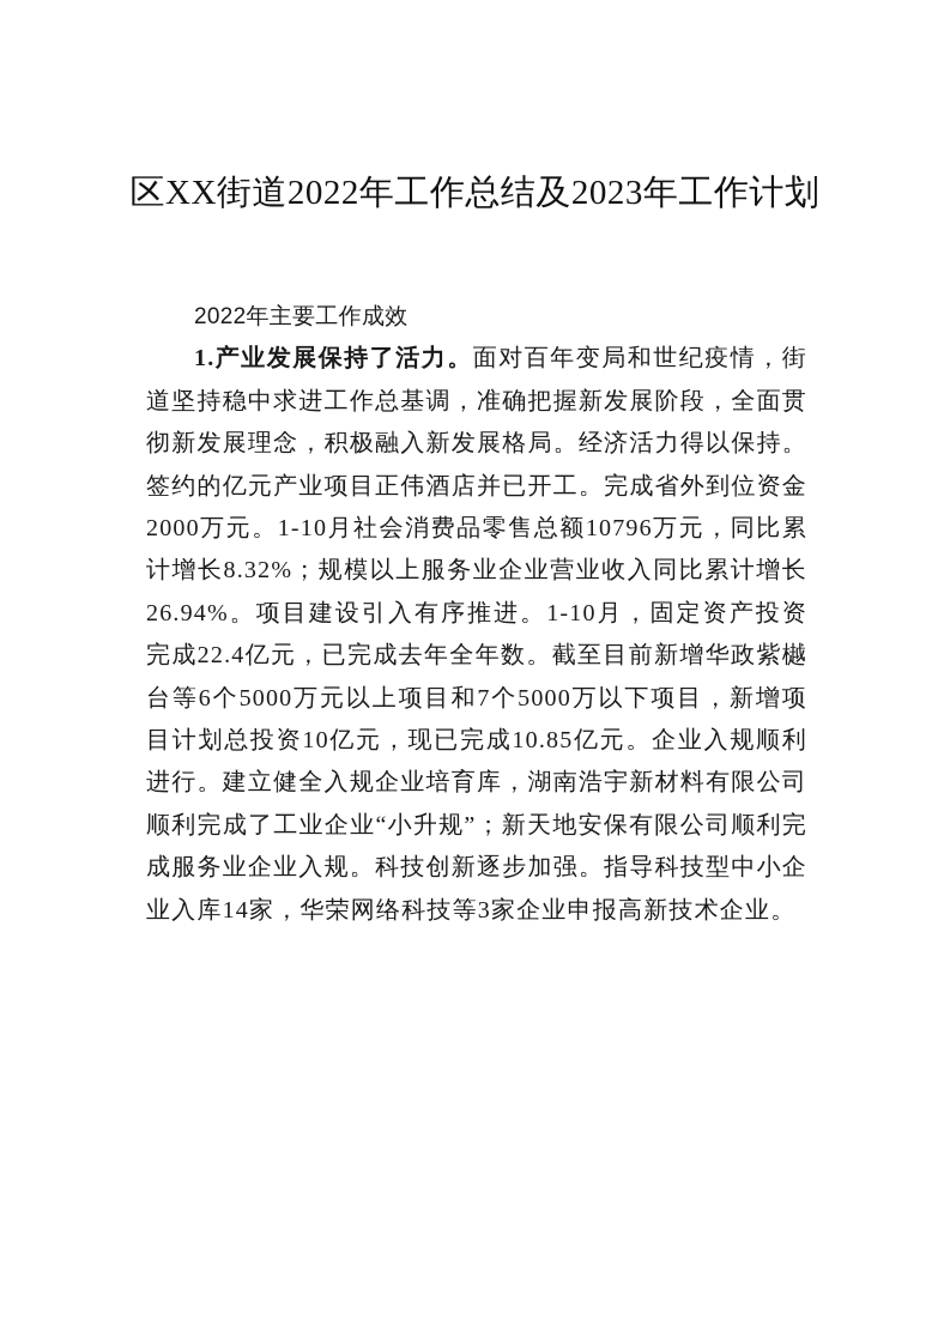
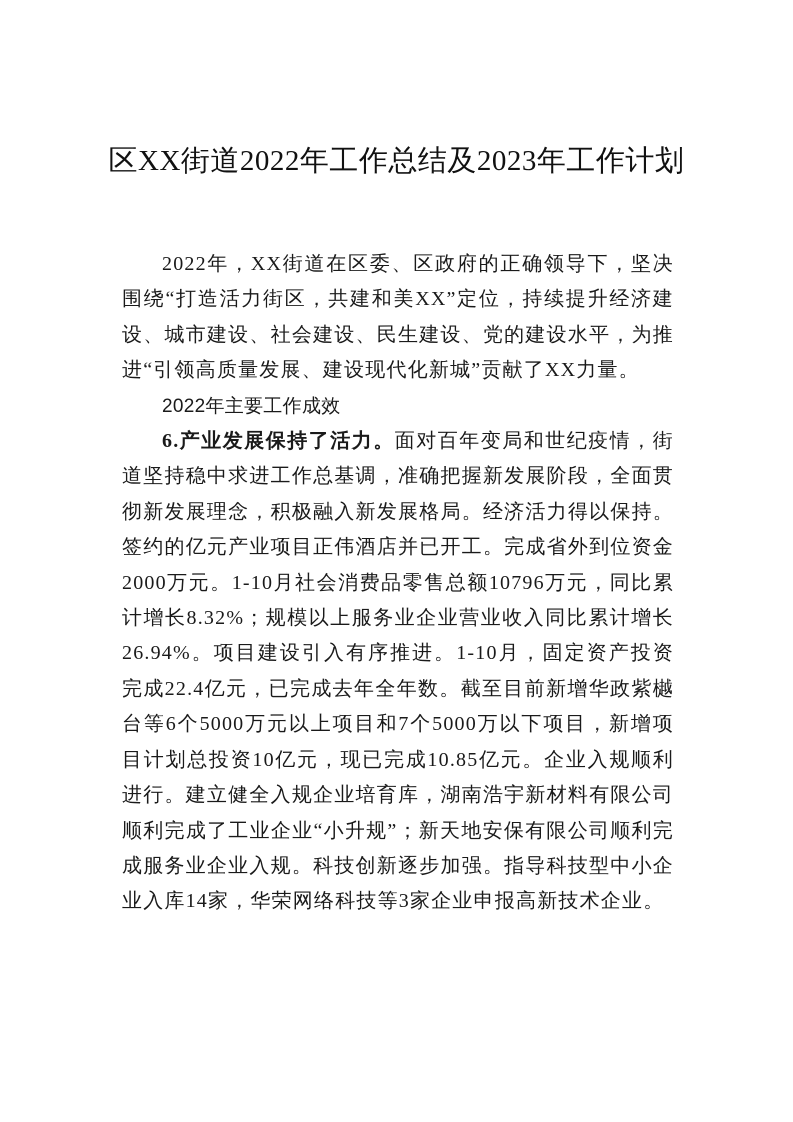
  区XX街道2022年工作总结及2023年工作计划
+ 2022年，XX街道在区委、区政府的正确领导下，坚决围绕“打造活力街区，共建和美XX”定位，持续提升经济建设、城市建设、社会建设、民生建设、党的建设水平，为推进“引领高质量发展、建设现代化新城”贡献了XX力量。
  2022年主要工作成效
- 1.产业发展保持了活力。面对百年变局和世纪疫情，街道坚持稳中求进工作总基调，准确把握新发展阶段，全面贯彻新发展理念，积极融入新发展格局。经济活力得以保持。签约的亿元产业项目正伟酒店并已开工。完成省外到位资金2000万元。1-10月社会消费品零售总额10796万元，同比累计增长8.32%；规模以上服务业企业营业收入同比累计增长26.94%。项目建设引入有序推进。1-10月，固定资产投资完成22.4亿元，已完成去年全年数。截至目前新增华政紫樾台等6个5000万元以上项目和7个5000万以下项目，新增项目计划总投资10亿元，现已完成10.85亿元。企业入规顺利进行。建立健全入规企业培育库，湖南浩宇新材料有限公司顺利完成了工业企业“小升规”；新天地安保有限公司顺利完成服务业企业入规。科技创新逐步加强。指导科技型中小企业入库14家，华荣网络科技等3家企业申报高新技术企业。
+ 6.产业发展保持了活力。面对百年变局和世纪疫情，街道坚持稳中求进工作总基调，准确把握新发展阶段，全面贯彻新发展理念，积极融入新发展格局。经济活力得以保持。签约的亿元产业项目正伟酒店并已开工。完成省外到位资金2000万元。1-10月社会消费品零售总额10796万元，同比累计增长8.32%；规模以上服务业企业营业收入同比累计增长26.94%。项目建设引入有序推进。1-10月，固定资产投资完成22.4亿元，已完成去年全年数。截至目前新增华政紫樾台等6个5000万元以上项目和7个5000万以下项目，新增项目计划总投资10亿元，现已完成10.85亿元。企业入规顺利进行。建立健全入规企业培育库，湖南浩宇新材料有限公司顺利完成了工业企业“小升规”；新天地安保有限公司顺利完成服务业企业入规。科技创新逐步加强。指导科技型中小企业入库14家，华荣网络科技等3家企业申报高新技术企业。
